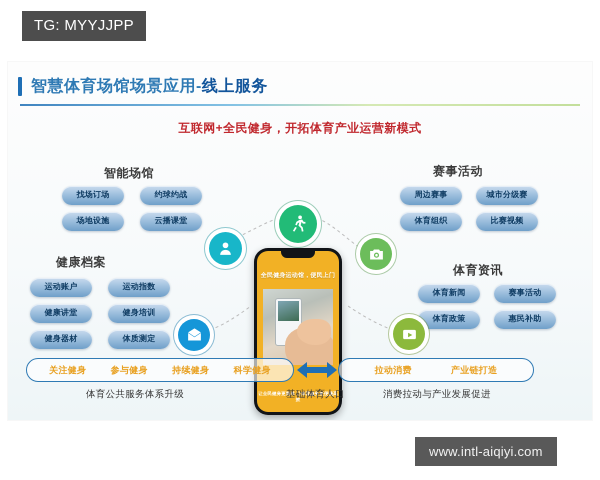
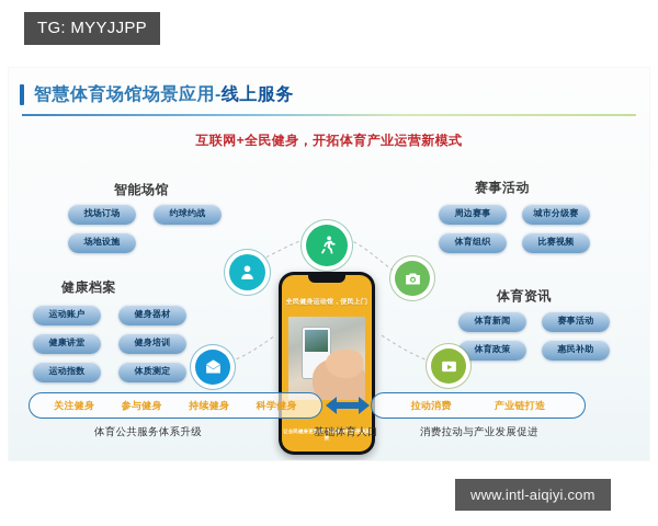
  TG: MYYJJPP
  智慧体育场馆场景应用-线上服务
  互联网+全民健身，开拓体育产业运营新模式
  智能场馆
  健康档案
  赛事活动
  体育资讯
  找场订场
  约球约战
  场地设施
- 云播课堂
  运动账户
- 运动指数
+ 健身器材
  健康讲堂
  健身培训
- 健身器材
+ 运动指数
  体质测定
  周边赛事
  城市分级赛
  体育组织
  比赛视频
  体育新闻
  赛事活动
  体育政策
  惠民补助
  关注健身
  参与健身
  持续健身
  科学健身
  拉动消费
  产业链打造
  体育公共服务体系升级
  基础体育人口
  消费拉动与产业发展促进
  www.intl-aiqiyi.com
